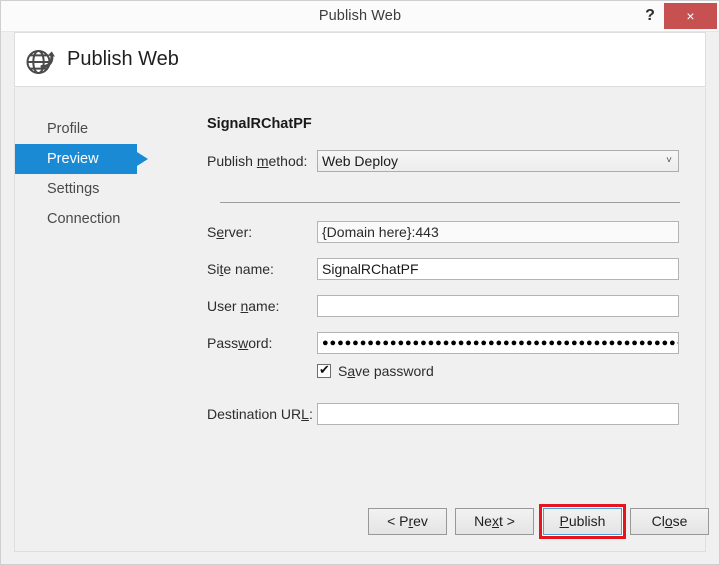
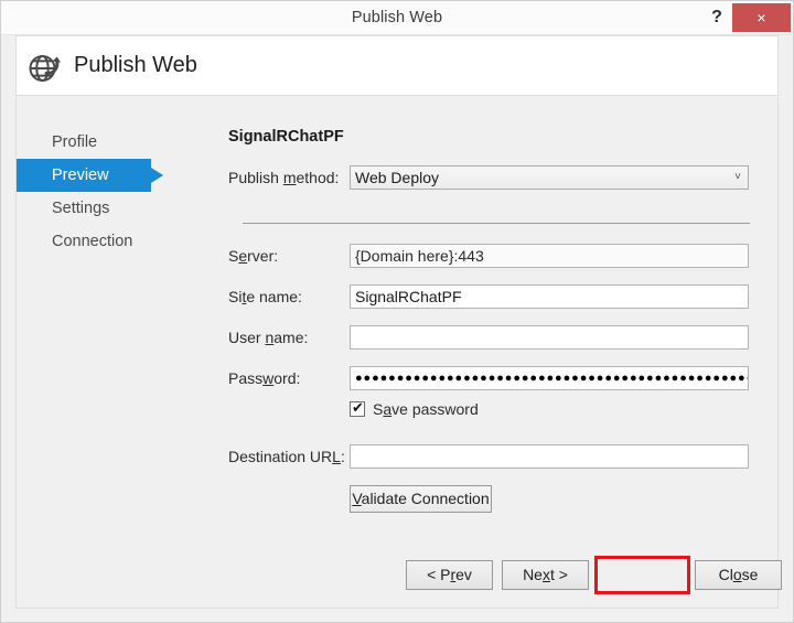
  Publish Web
  ?
  ×
  Publish Web
  Profile
  Preview
  Settings
  Connection
  SignalRChatPF
  Publish method:
  Web Deploy
  ˅
  Server:
  {Domain here}:443
  Site name:
  SignalRChatPF
  User name:
  Password:
  ●●●●●●●●●●●●●●●●●●●●●●●●●●●●●●●●●●●●●●●●●●●●●●●
  ✔
  Save password
  Destination URL:
+ Validate Connection
  < Prev
  Next >
- Publish
  Close
